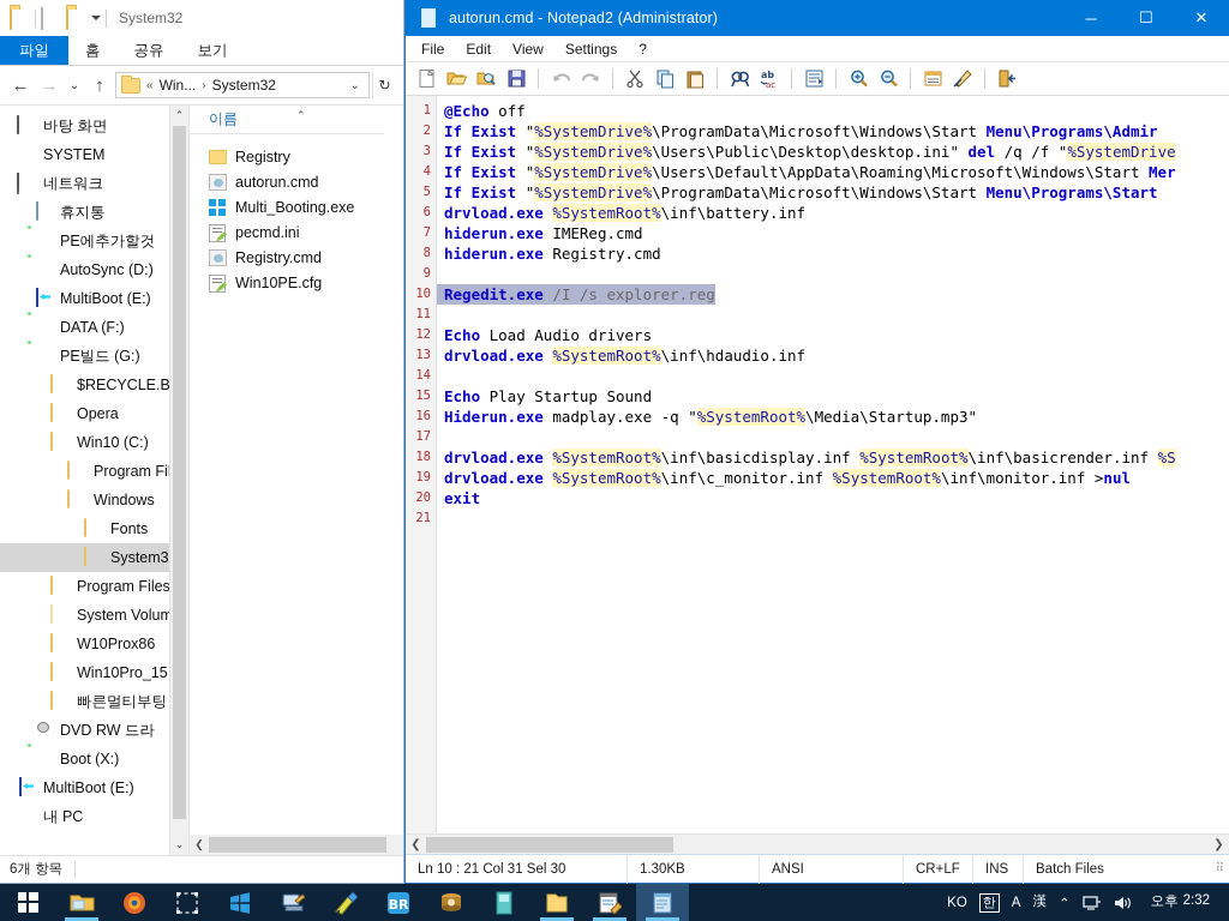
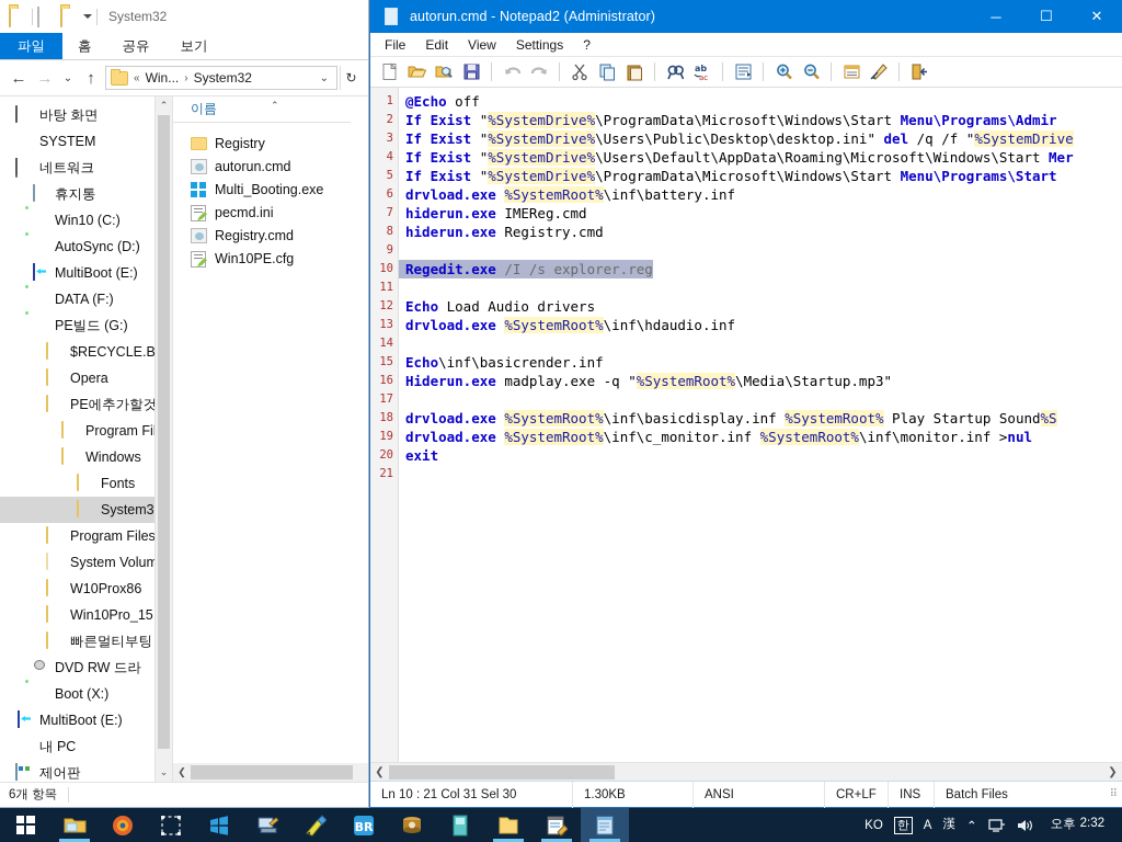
  System32
  파일
  홈
  공유
  보기
  ←
  →
  ⌄
  ↑
  «
  Win...
  ›
  System32
  ⌄
  ↻
  바탕 화면
  SYSTEM
  네트워크
  휴지통
- PE에추가할것
+ Win10 (C:)
  AutoSync (D:)
  MultiBoot (E:)
  DATA (F:)
  PE빌드 (G:)
  $RECYCLE.B
  Opera
- Win10 (C:)
+ PE에추가할것
  Program Fi
  Windows
  Fonts
  System3
  Program Files
  System Volum
  W10Prox86
  Win10Pro_15
  빠른멀티부팅
  DVD RW 드라
  Boot (X:)
  MultiBoot (E:)
  내 PC
+ 제어판
  ⌃
  ⌄
  이름
  ⌃
  Registry
  autorun.cmd
  Multi_Booting.exe
  pecmd.ini
  Registry.cmd
  Win10PE.cfg
  ❮
  6개 항목
  autorun.cmd - Notepad2 (Administrator)
  ─
  ☐
  ✕
  File
  Edit
  View
  Settings
  ?
  ab
  ac
  1
  2
  3
  4
  5
  6
  7
  8
  9
  10
  11
  12
  13
  14
  15
  16
  17
  18
  19
  20
  21
  @Echo off
  If Exist "%SystemDrive%\ProgramData\Microsoft\Windows\Start Menu\Programs\Admir
  If Exist "%SystemDrive%\Users\Public\Desktop\desktop.ini" del /q /f "%SystemDrive
  If Exist "%SystemDrive%\Users\Default\AppData\Roaming\Microsoft\Windows\Start Mer
  If Exist "%SystemDrive%\ProgramData\Microsoft\Windows\Start Menu\Programs\Start
  drvload.exe %SystemRoot%\inf\battery.inf
  hiderun.exe IMEReg.cmd
  hiderun.exe Registry.cmd
  Regedit.exe /I /s explorer.reg
  Echo Load Audio drivers
  drvload.exe %SystemRoot%\inf\hdaudio.inf
- Echo Play Startup Sound
+ Echo\inf\basicrender.inf
  Hiderun.exe madplay.exe -q "%SystemRoot%\Media\Startup.mp3"
- drvload.exe %SystemRoot%\inf\basicdisplay.inf %SystemRoot%\inf\basicrender.inf %S
+ drvload.exe %SystemRoot%\inf\basicdisplay.inf %SystemRoot% Play Startup Sound%S
  drvload.exe %SystemRoot%\inf\c_monitor.inf %SystemRoot%\inf\monitor.inf >nul
  exit
  ❮
  ❯
  Ln 10 : 21 Col 31 Sel 30
  1.30KB
  ANSI
  CR+LF
  INS
  Batch Files
  ⠿
  BR
  KO
  한
  A
  漢
  ⌃
  오후
  2:32
